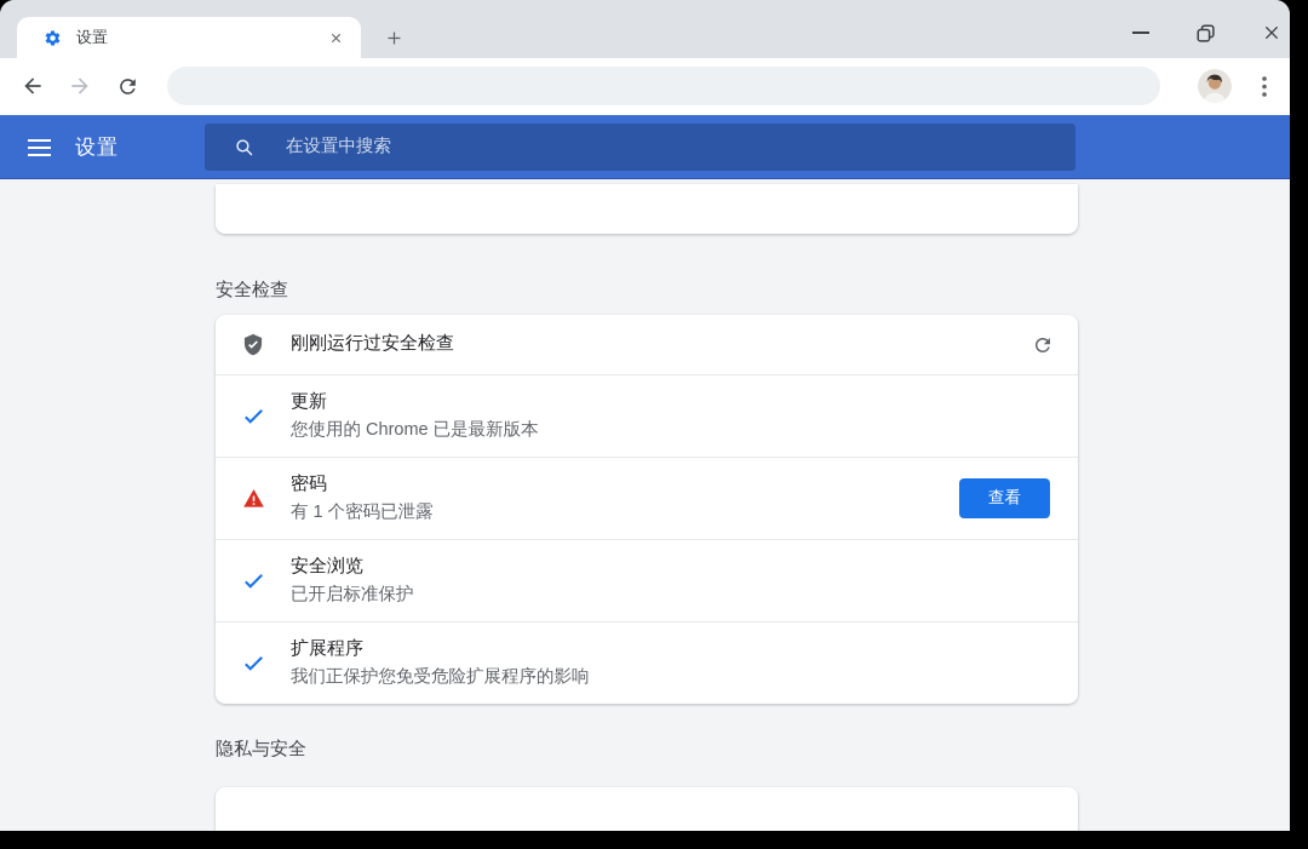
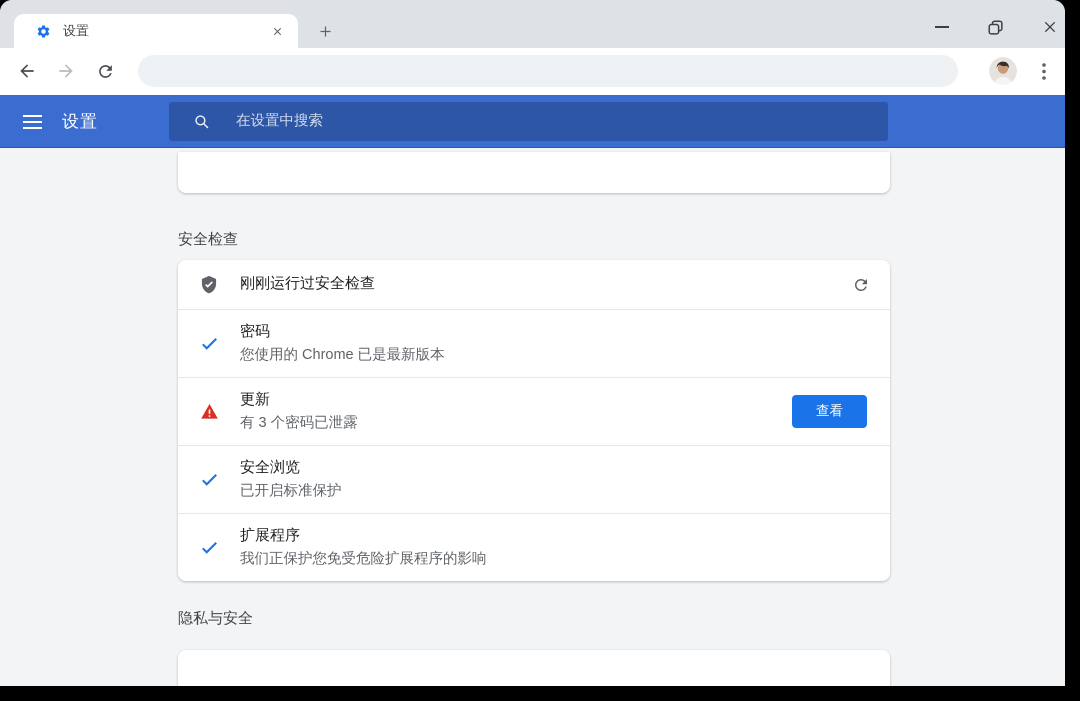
  设置
  设置
  在设置中搜索
  安全检查
  刚刚运行过安全检查
- 更新
+ 密码
  您使用的 Chrome 已是最新版本
- 密码
+ 更新
- 有 1 个密码已泄露
+ 有 3 个密码已泄露
  查看
  安全浏览
  已开启标准保护
  扩展程序
  我们正保护您免受危险扩展程序的影响
  隐私与安全
